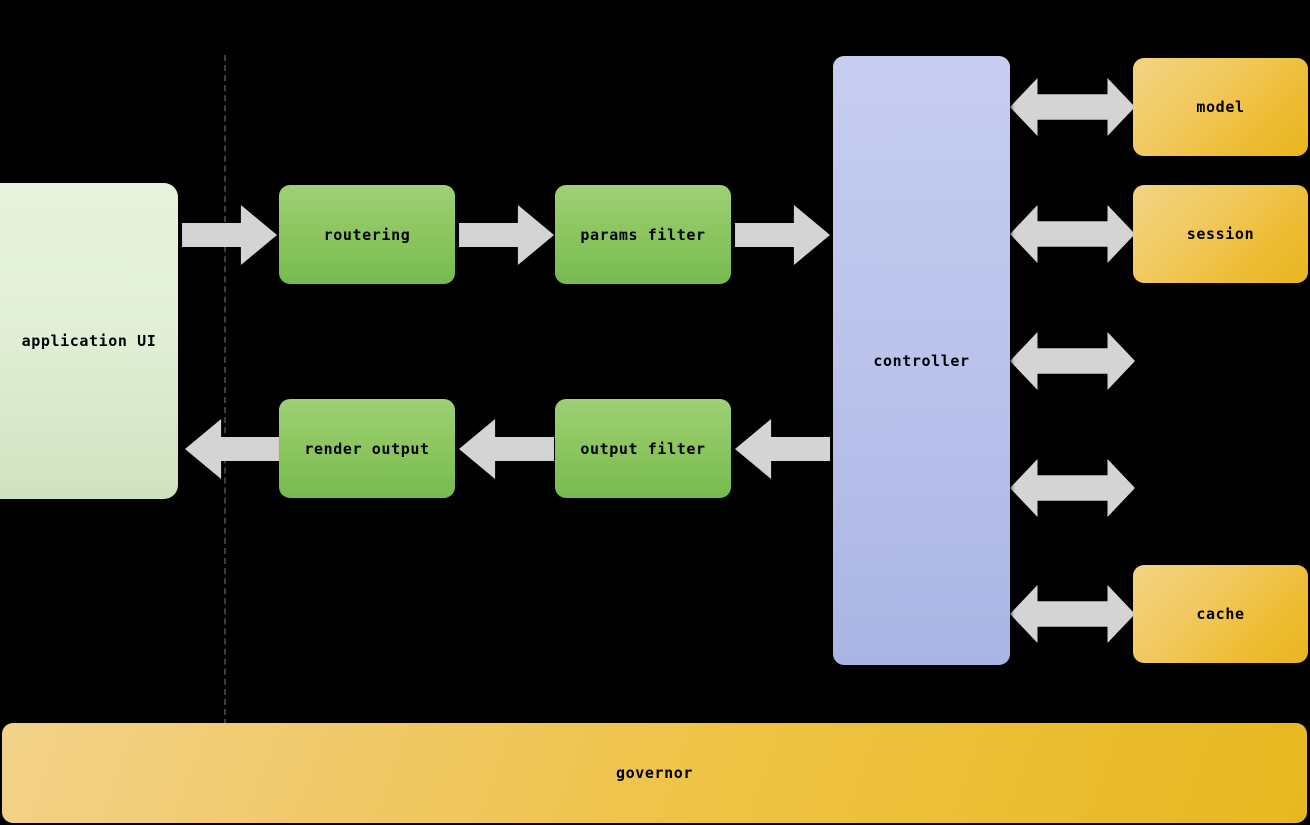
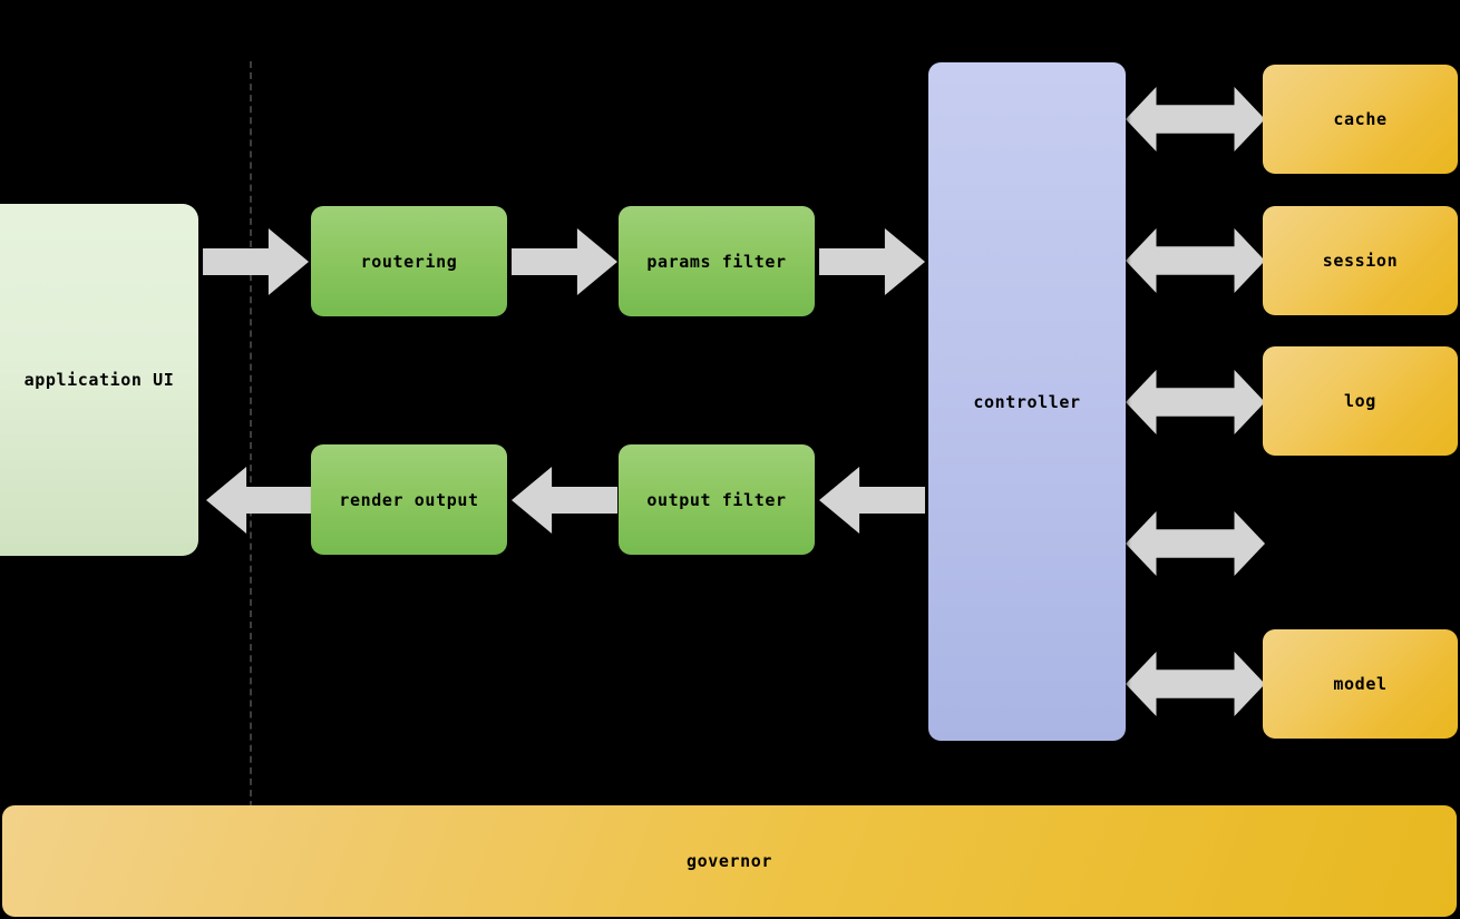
  application UI
  routering
  params filter
  controller
  output filter
  render output
- model
+ cache
  session
+ log
- cache
+ model
  governor
